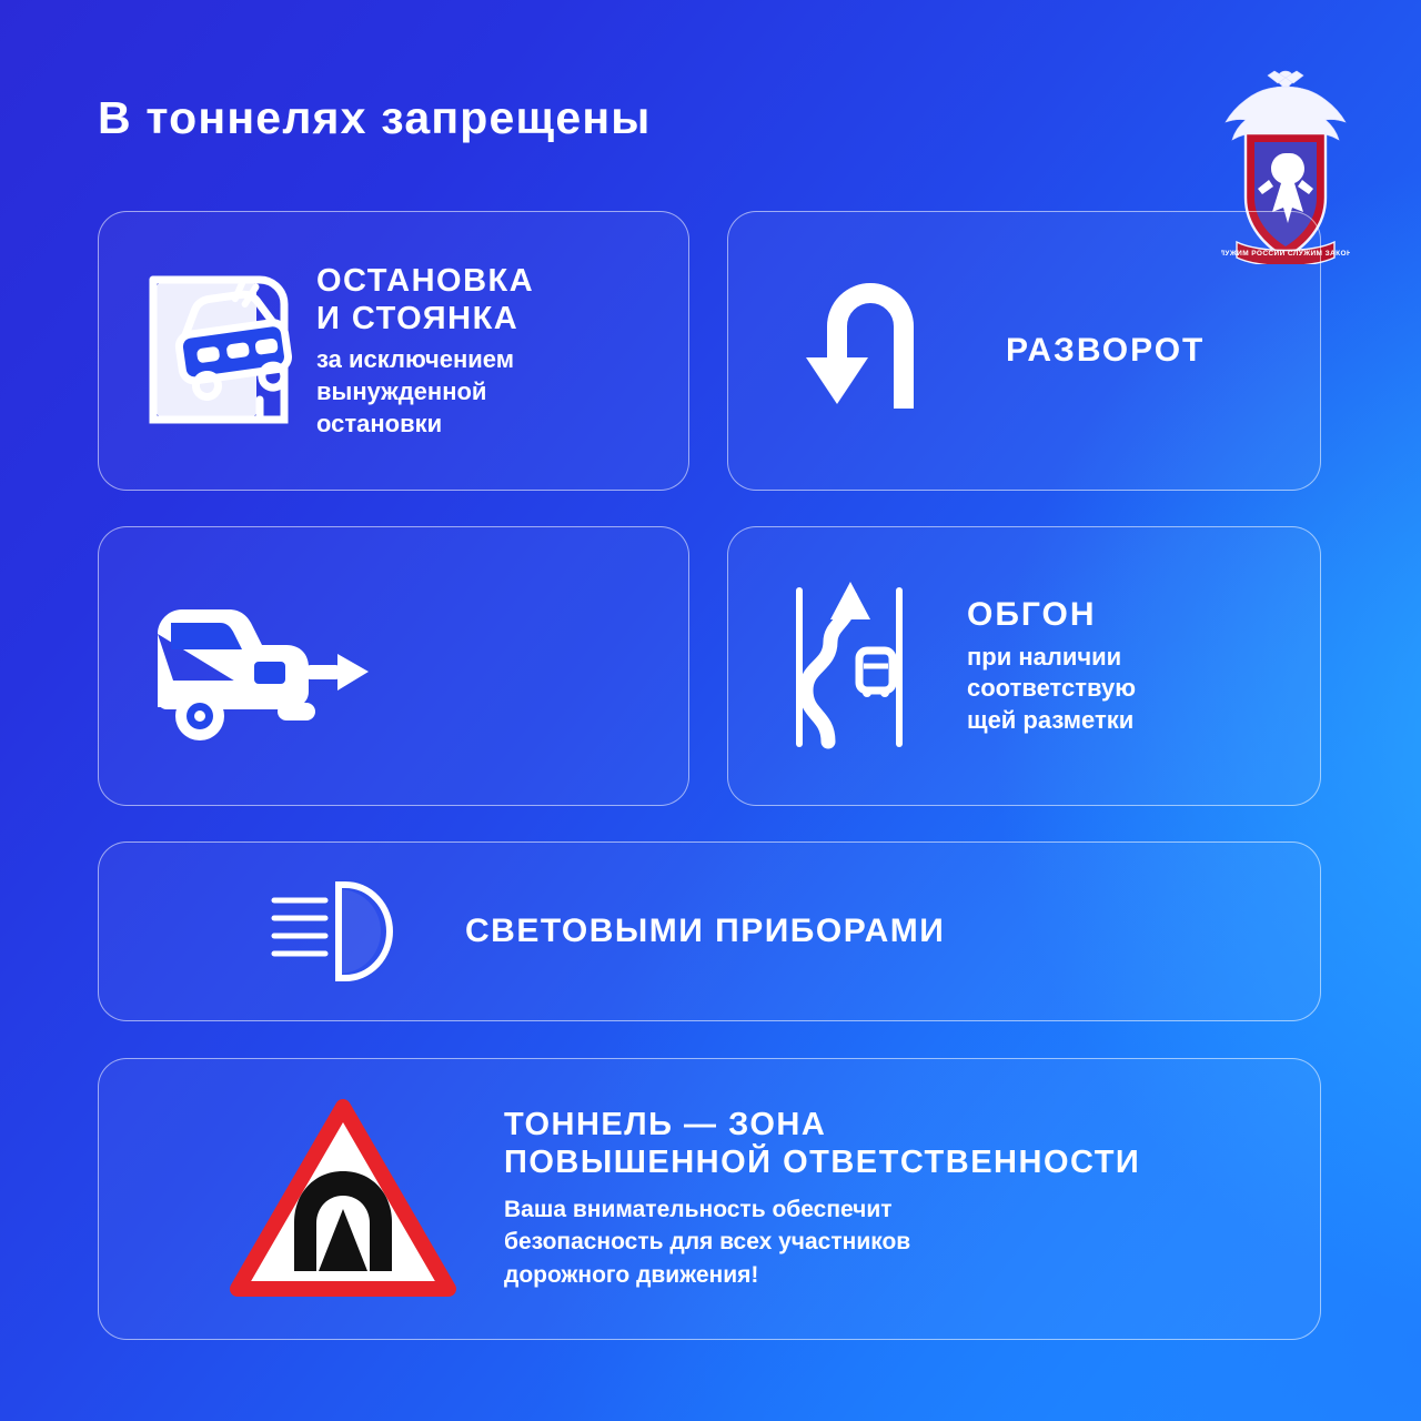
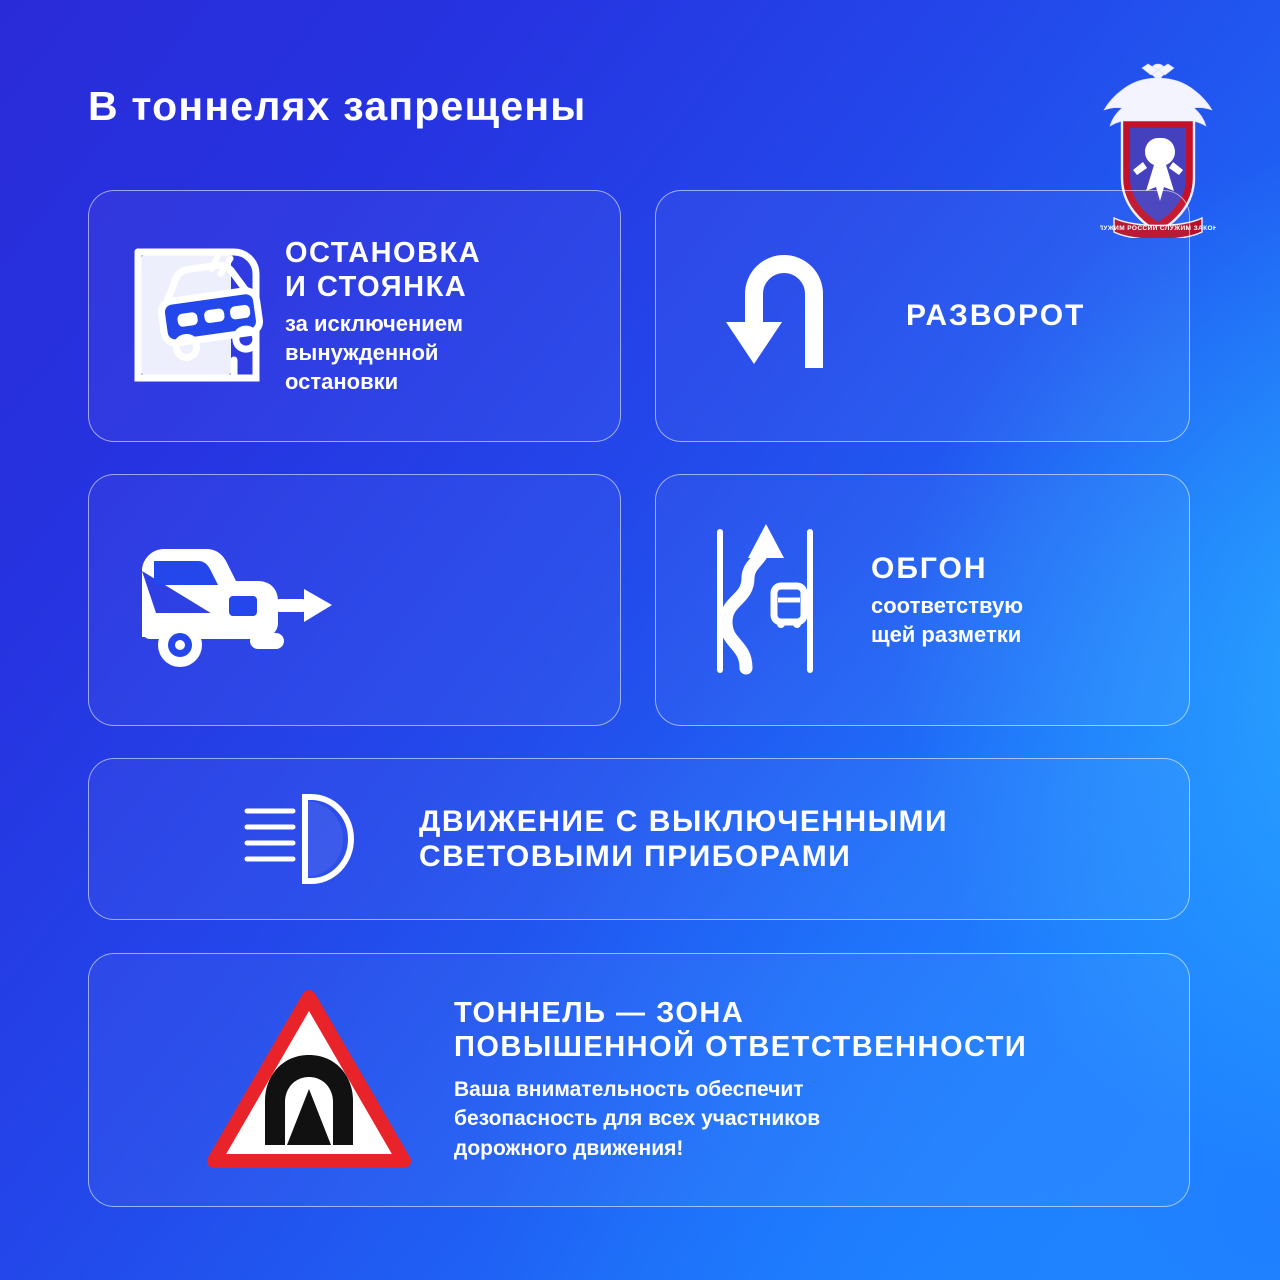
  В тоннелях запрещены
  ОСТАНОВКА
  И СТОЯНКА
  за исключением
  вынужденной
  остановки
  РАЗВОРОТ
  ОБГОН
- при наличии
  соответствую
  щей разметки
+ ДВИЖЕНИЕ С ВЫКЛЮЧЕННЫМИ
  СВЕТОВЫМИ ПРИБОРАМИ
  ТОННЕЛЬ — ЗОНА
  ПОВЫШЕННОЙ ОТВЕТСТВЕННОСТИ
  Ваша внимательность обеспечит
  безопасность для всех участников
  дорожного движения!
